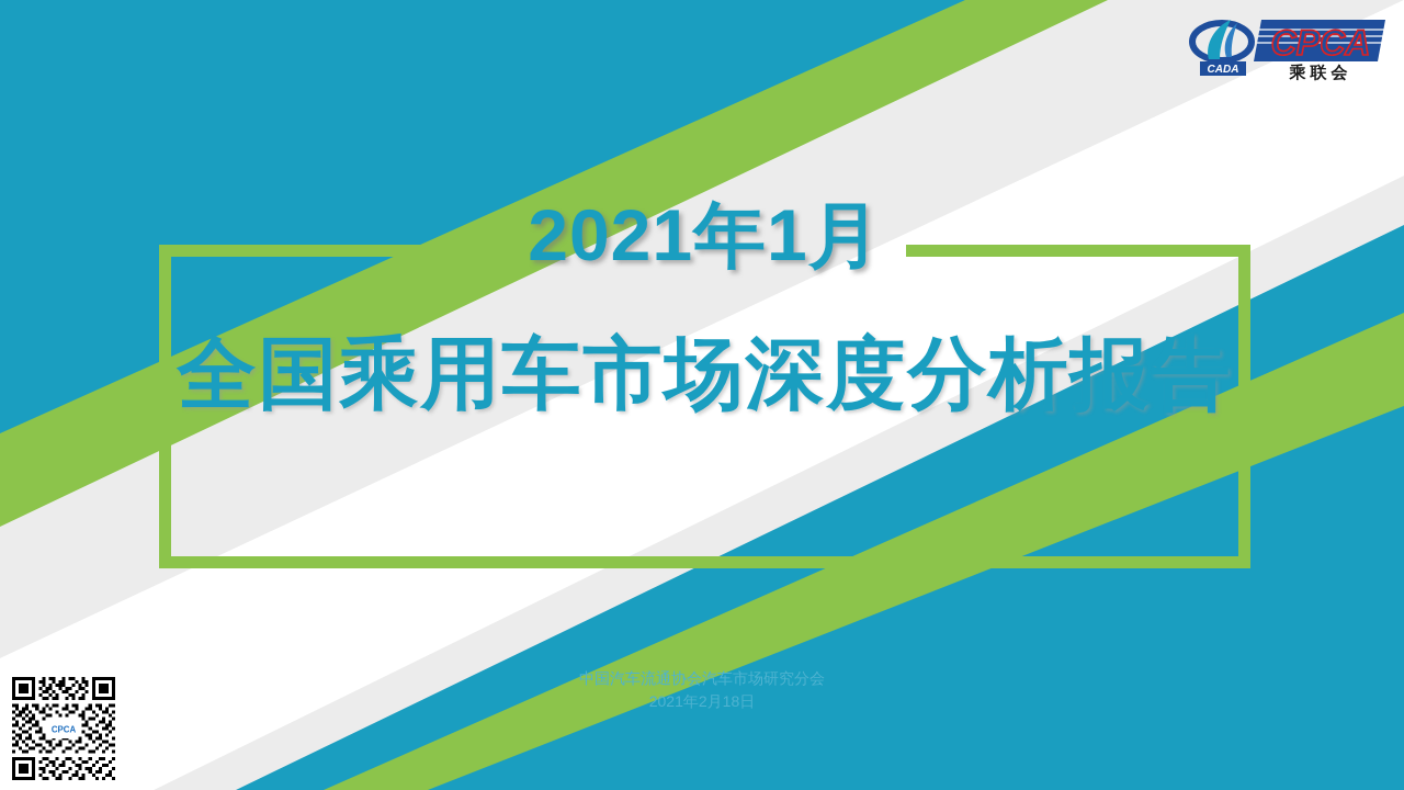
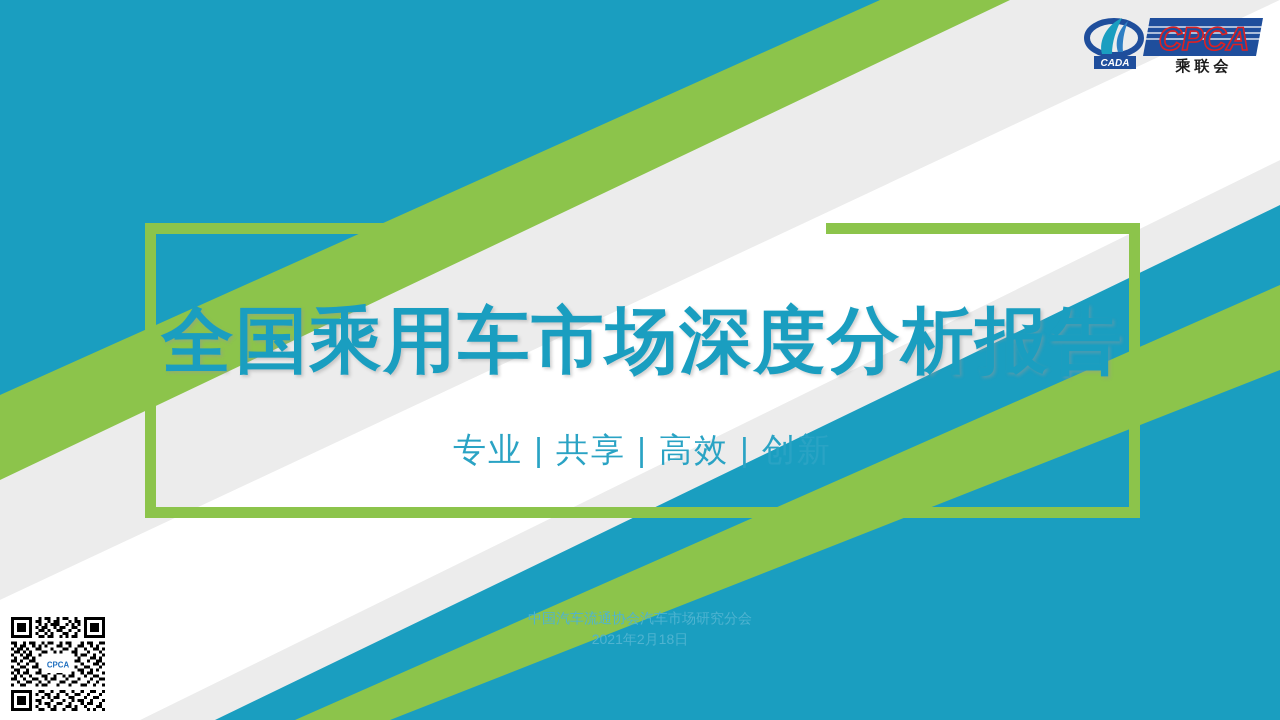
- 2021年1月
  全国乘用车市场深度分析报告
+ 专业 | 共享 | 高效 | 创新
  CADA
  CPCA
  乘联会
  中国汽车流通协会汽车市场研究分会
  2021年2月18日
  CPCA
